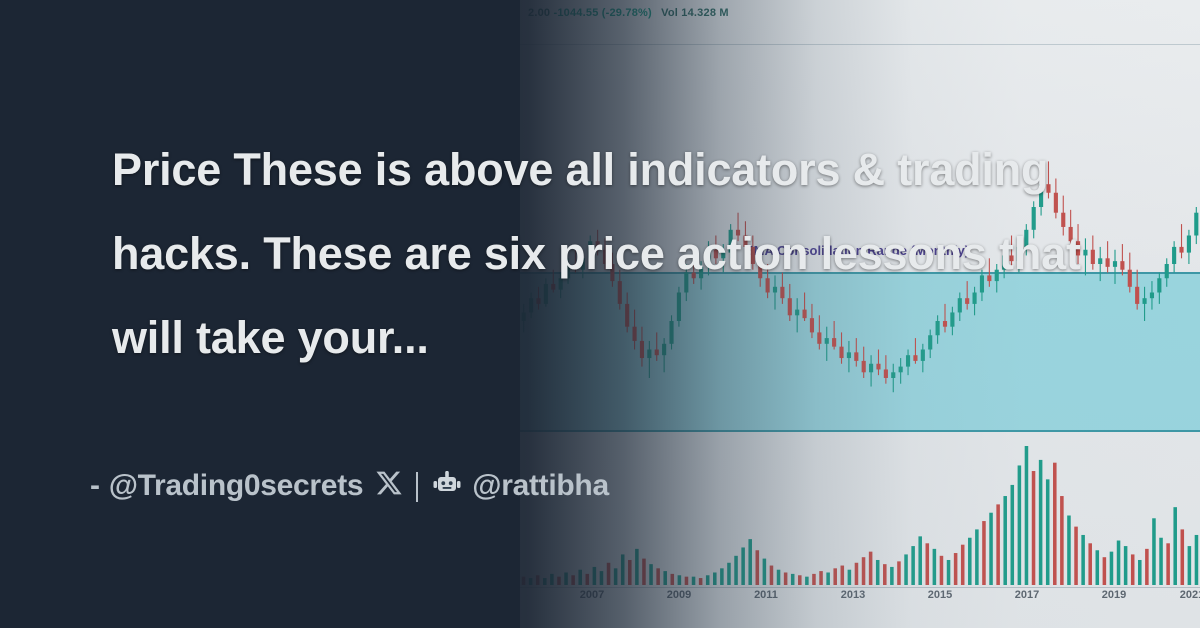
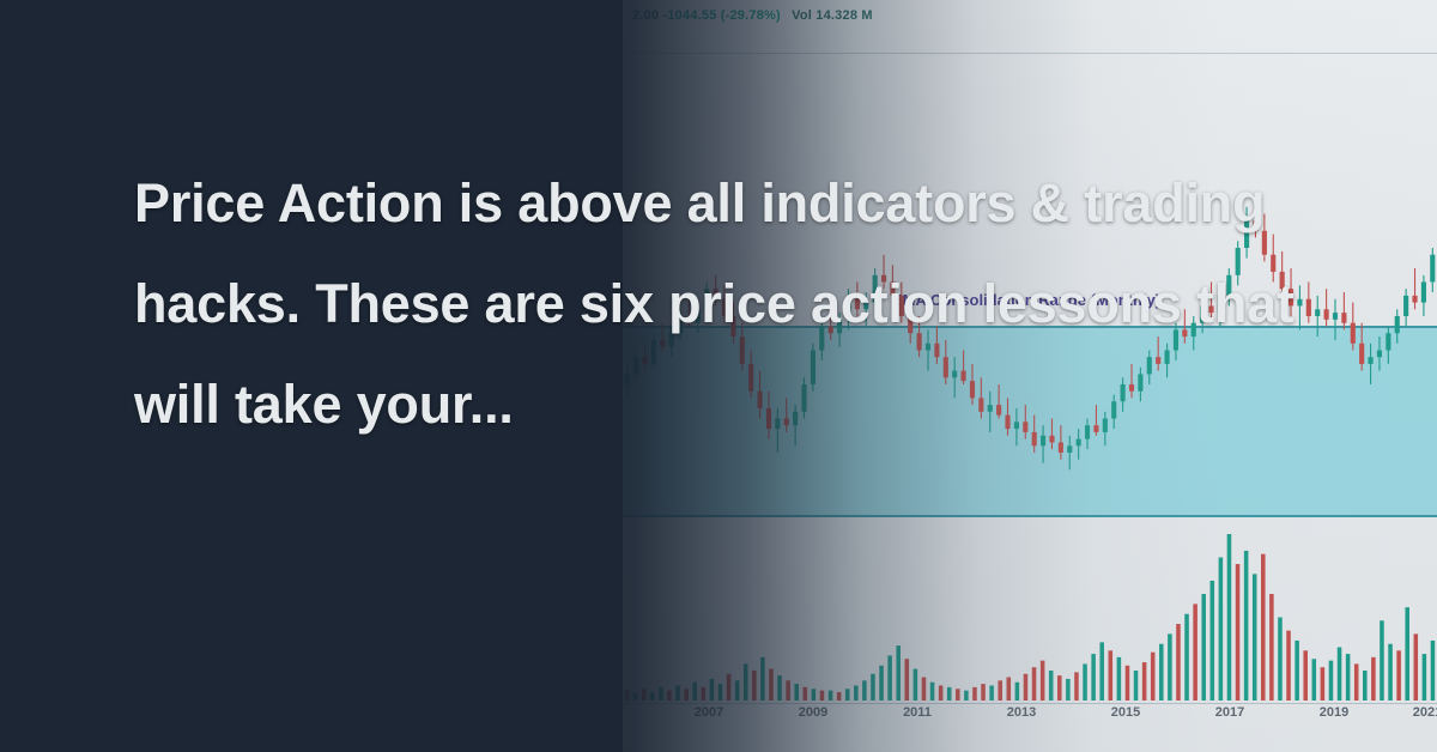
- Price These is above all indicators & trading hacks. These are six price action lessons that will take your...
+ Price Action is above all indicators & trading hacks. These are six price action lessons that will take your...
- -
- @Trading0secrets
- @rattibha
